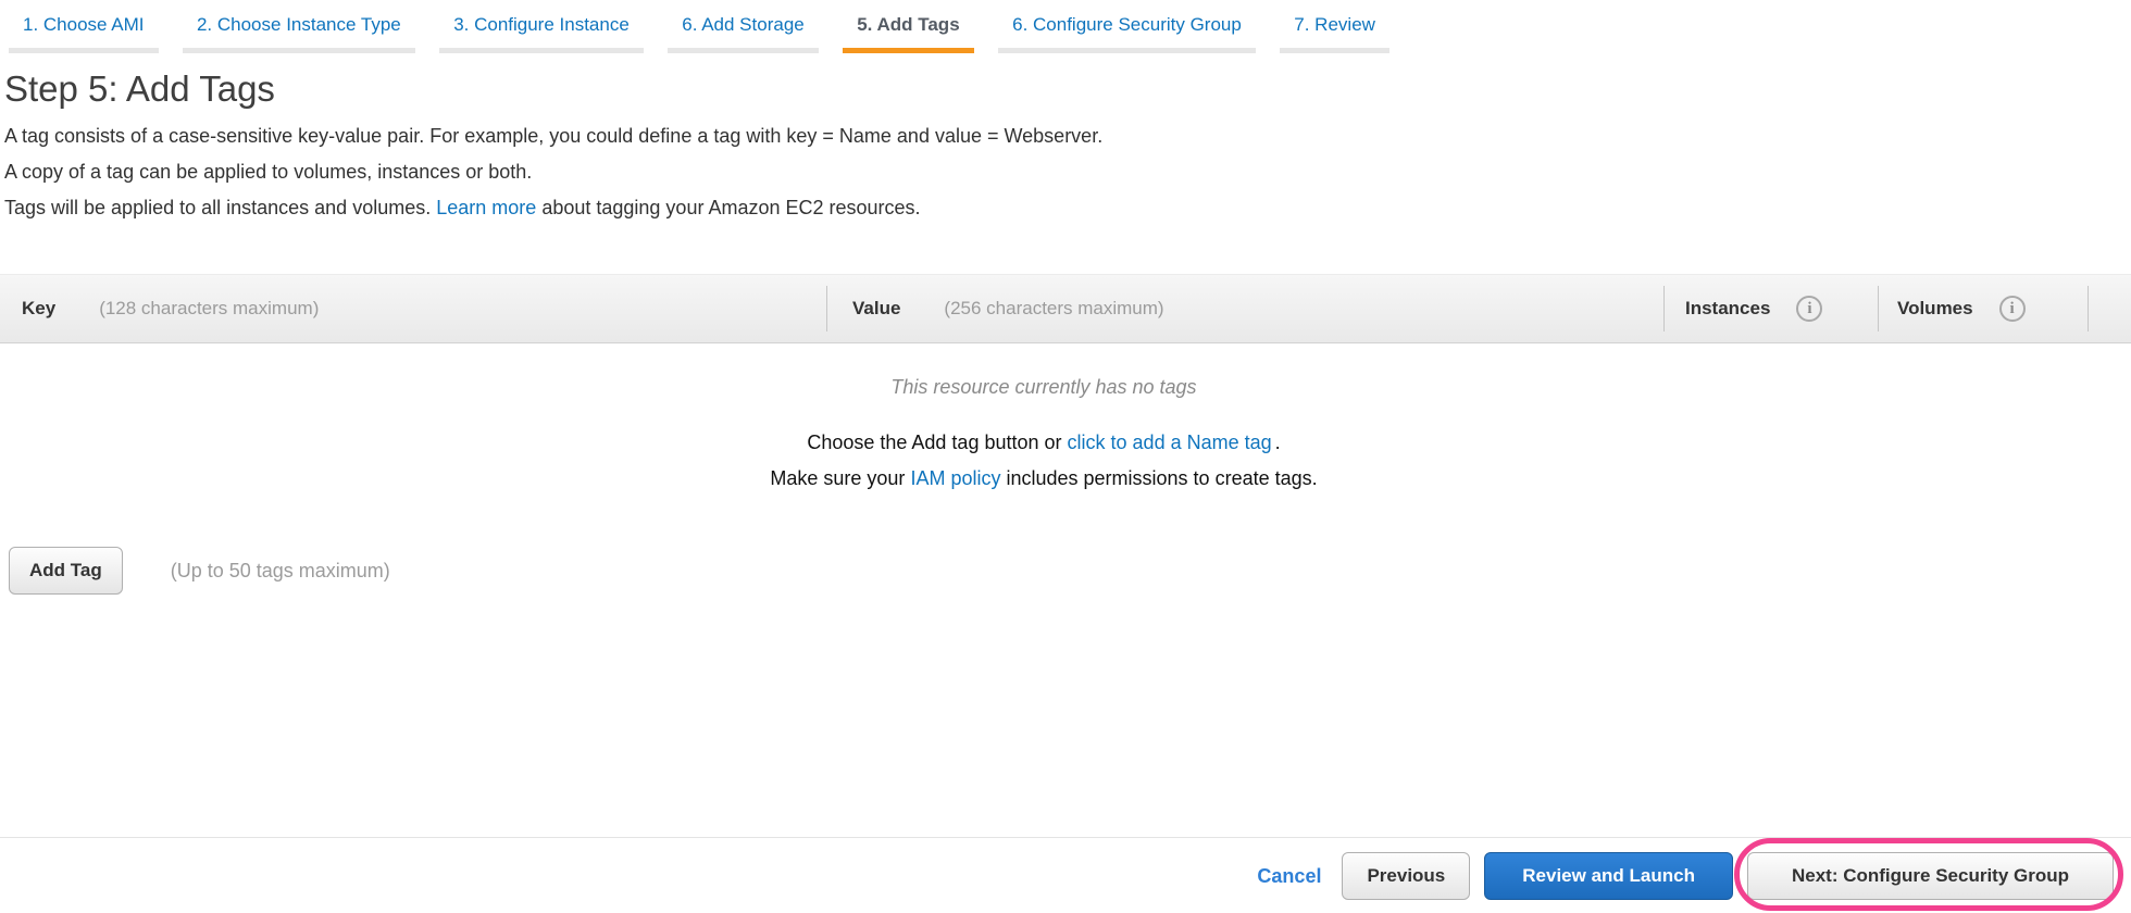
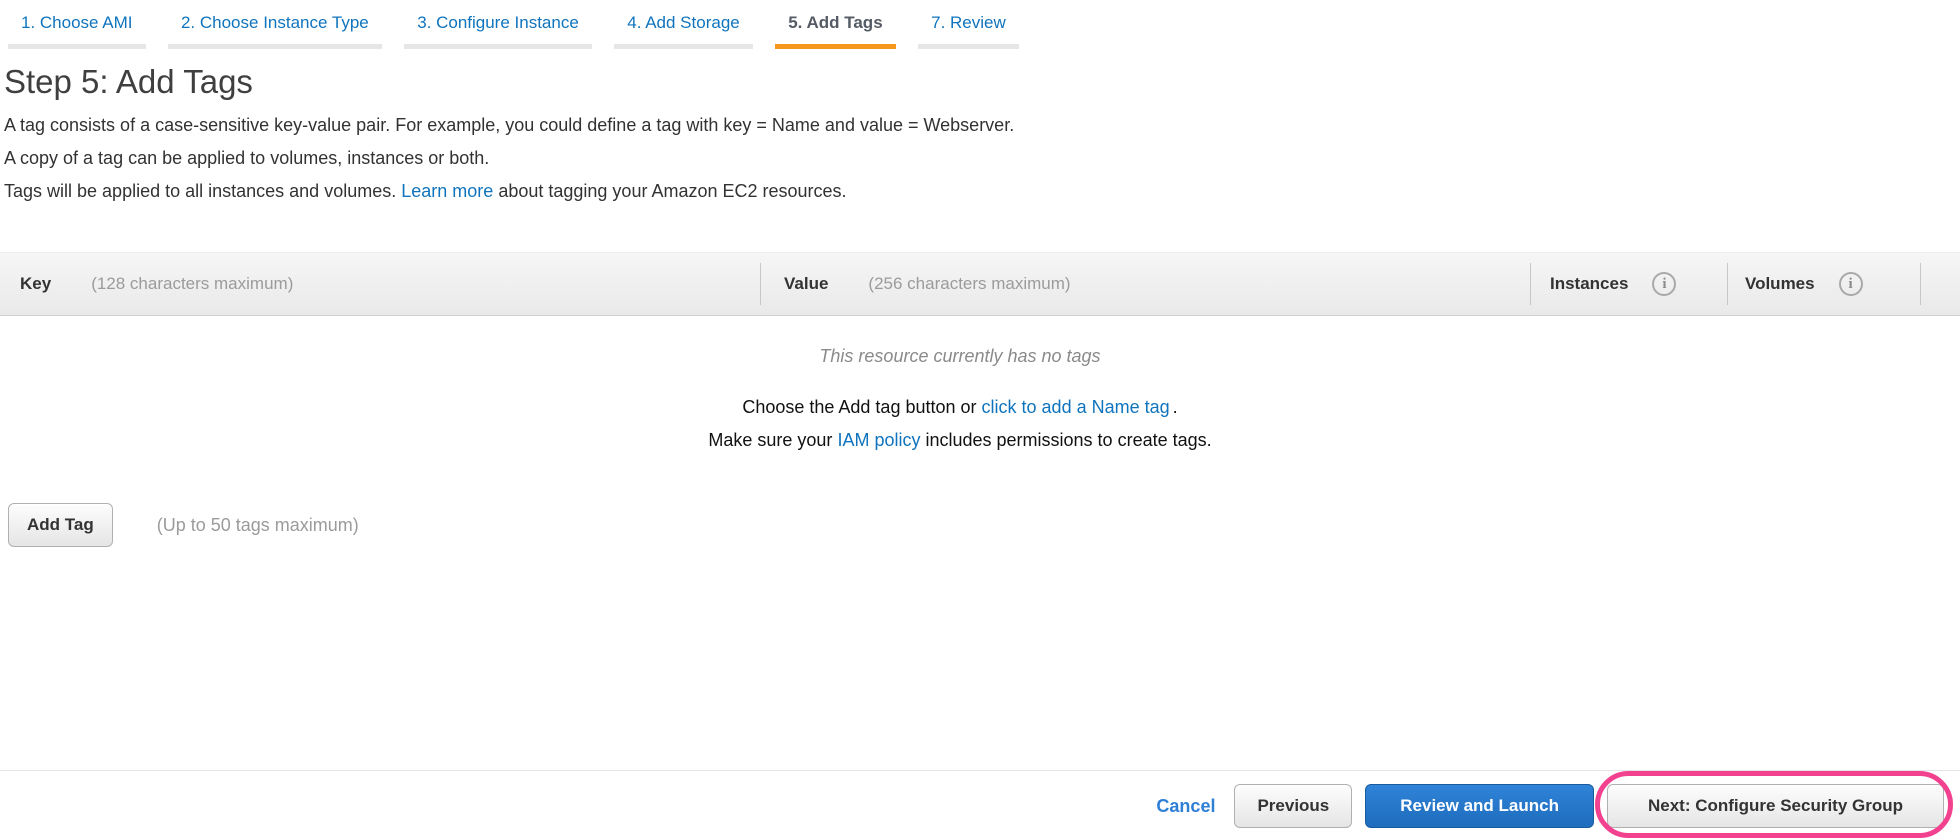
  1. Choose AMI
  2. Choose Instance Type
  3. Configure Instance
- 6. Add Storage
+ 4. Add Storage
  5. Add Tags
- 6. Configure Security Group
  7. Review
  Step 5: Add Tags
  A tag consists of a case-sensitive key-value pair. For example, you could define a tag with key = Name and value = Webserver.
  A copy of a tag can be applied to volumes, instances or both.
  Tags will be applied to all instances and volumes. Learn more about tagging your Amazon EC2 resources.
  Key
  (128 characters maximum)
  Value
  (256 characters maximum)
  Instances
  i
  Volumes
  i
  This resource currently has no tags
  Choose the Add tag button or click to add a Name tag .
  Make sure your IAM policy includes permissions to create tags.
  Add Tag
  (Up to 50 tags maximum)
  Cancel
  Previous
  Review and Launch
  Next: Configure Security Group
